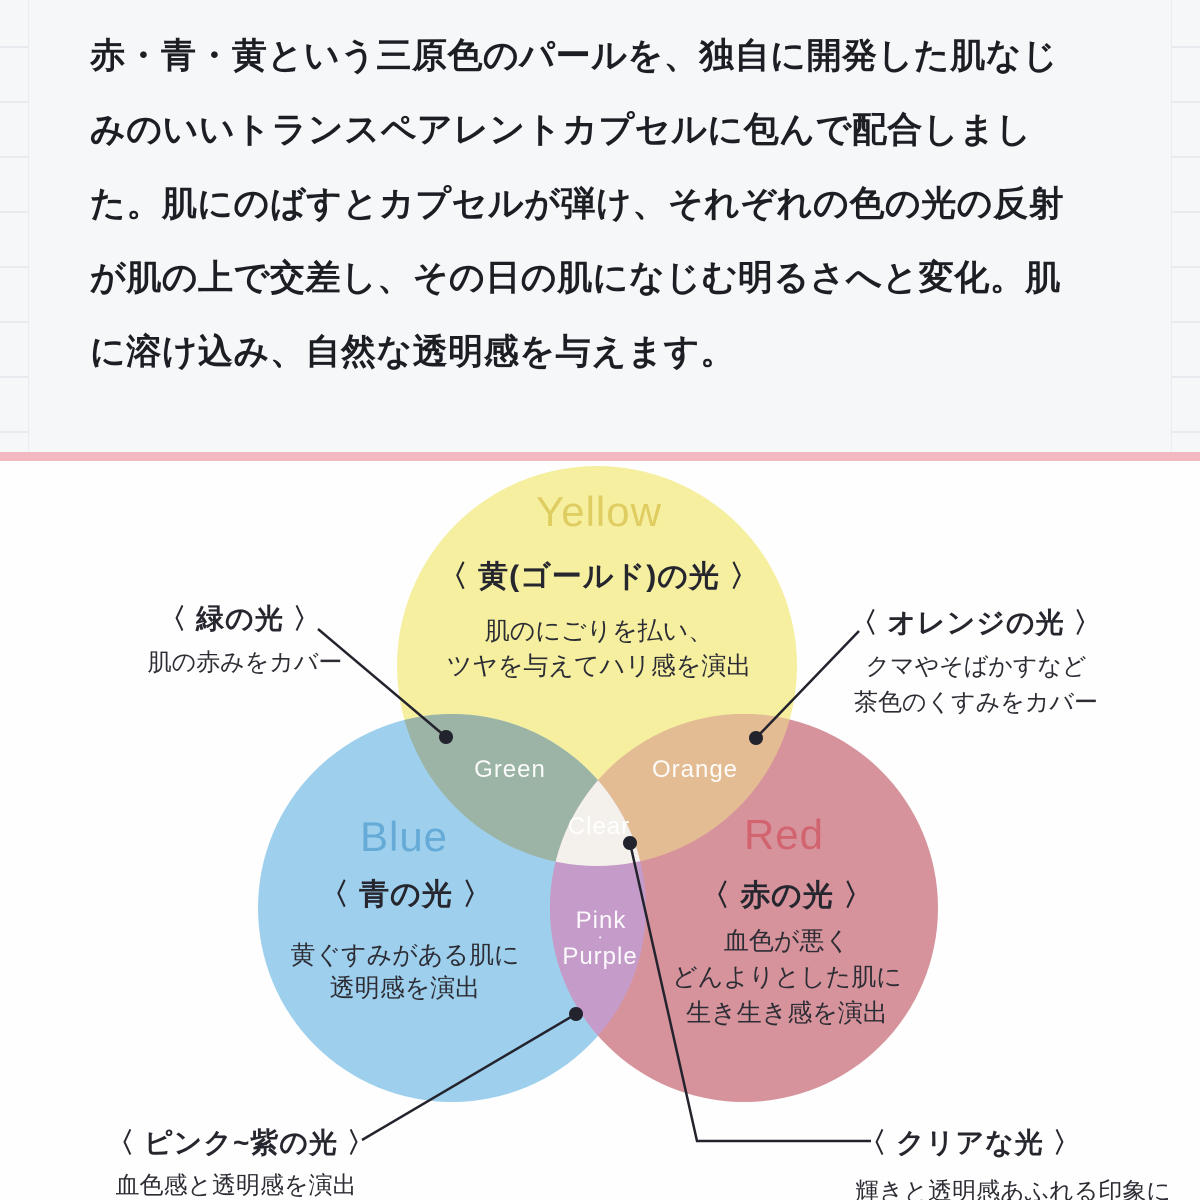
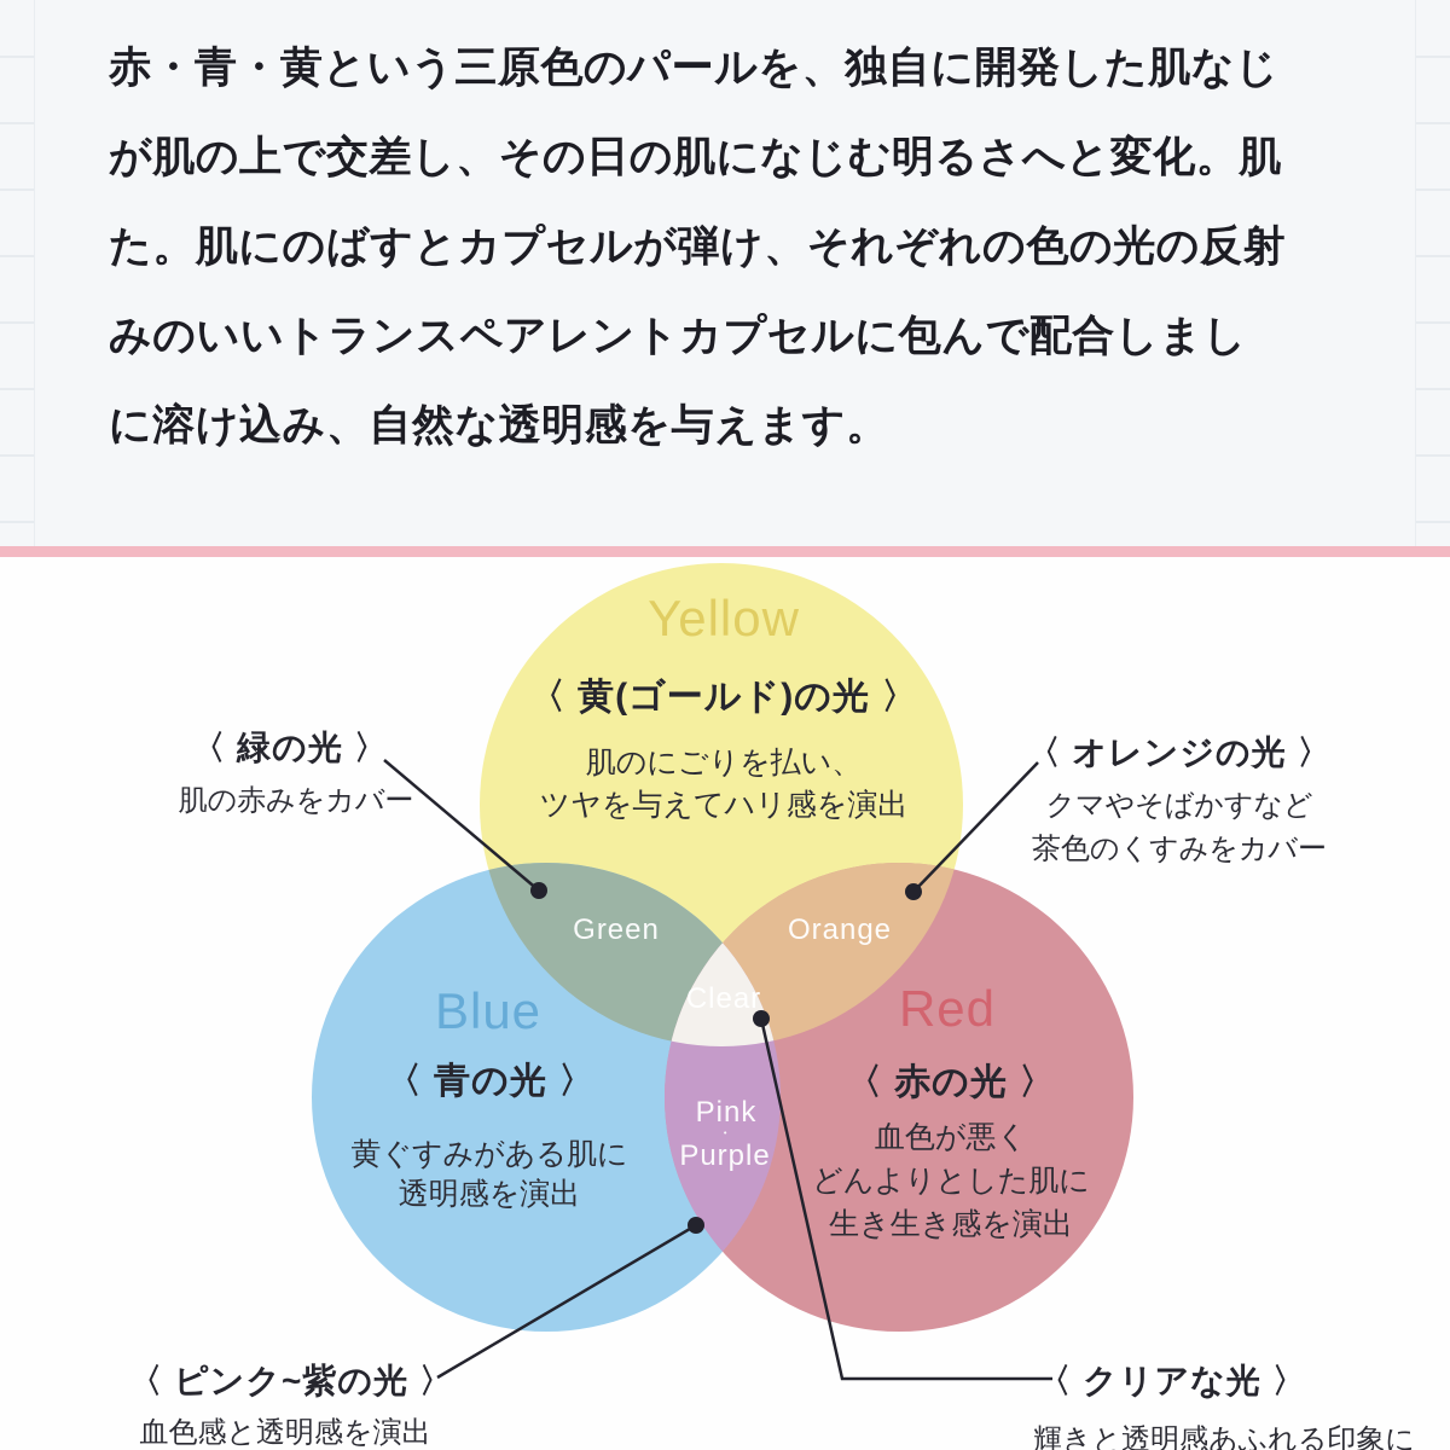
  赤・青・黄という三原色のパールを、独自に開発した肌なじ
- みのいいトランスペアレントカプセルに包んで配合しまし
+ が肌の上で交差し、その日の肌になじむ明るさへと変化。肌
  た。肌にのばすとカプセルが弾け、それぞれの色の光の反射
- が肌の上で交差し、その日の肌になじむ明るさへと変化。肌
+ みのいいトランスペアレントカプセルに包んで配合しまし
  に溶け込み、自然な透明感を与えます。
  Yellow
  〈 黄(ゴールド)の光 〉
  肌のにごりを払い、
  ツヤを与えてハリ感を演出
  〈 緑の光 〉
  肌の赤みをカバー
  〈 オレンジの光 〉
  クマやそばかすなど
  茶色のくすみをカバー
  Green
  Orange
  Clear
  Pink
  ・
  Purple
  Blue
  〈 青の光 〉
  黄ぐすみがある肌に
  透明感を演出
  Red
  〈 赤の光 〉
  血色が悪く
  どんよりとした肌に
  生き生き感を演出
  〈 ピンク~紫の光 〉
  血色感と透明感を演出
  〈 クリアな光 〉
  輝きと透明感あふれる印象に
